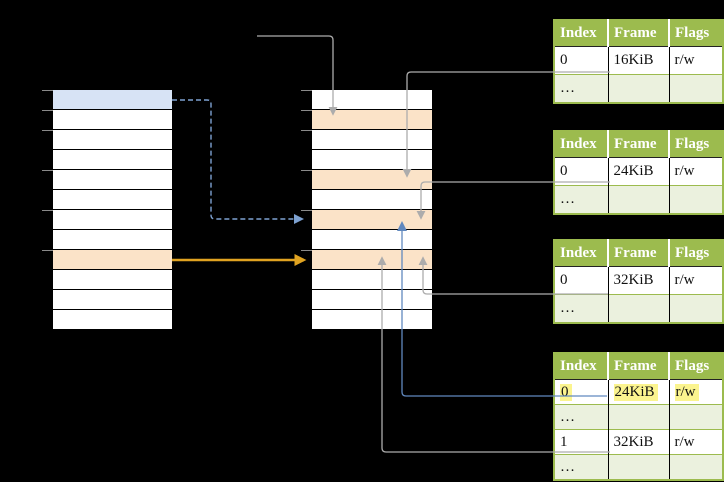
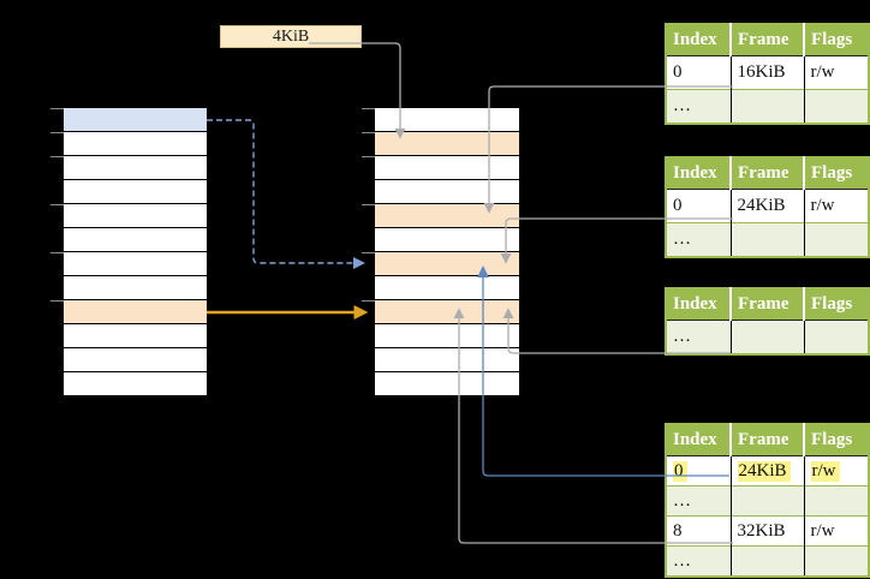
+ 4KiB
  Index	Frame	Flags
  0	16KiB	r/w
  …
  Index	Frame	Flags
  0	24KiB	r/w
  …
  Index	Frame	Flags
- 0	32KiB	r/w
  …
  Index	Frame	Flags
  0	24KiB	r/w
  …
- 1	32KiB	r/w
+ 8	32KiB	r/w
  …
